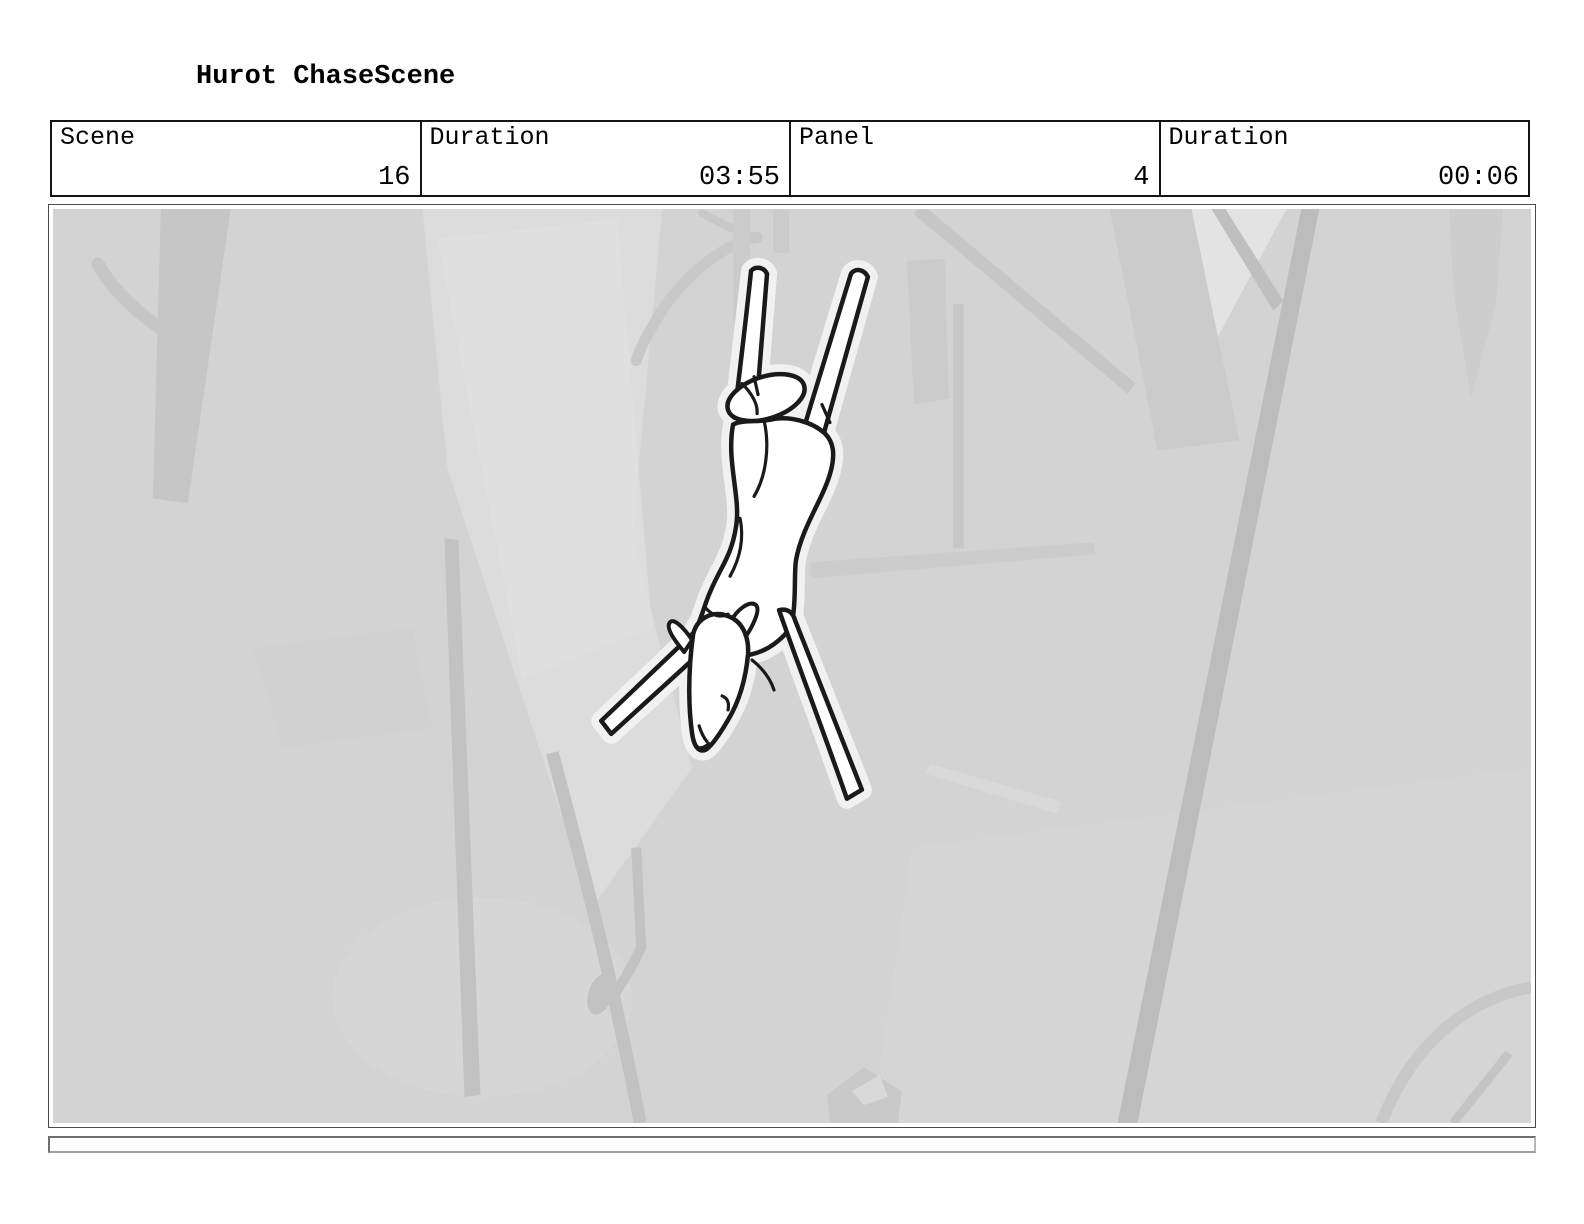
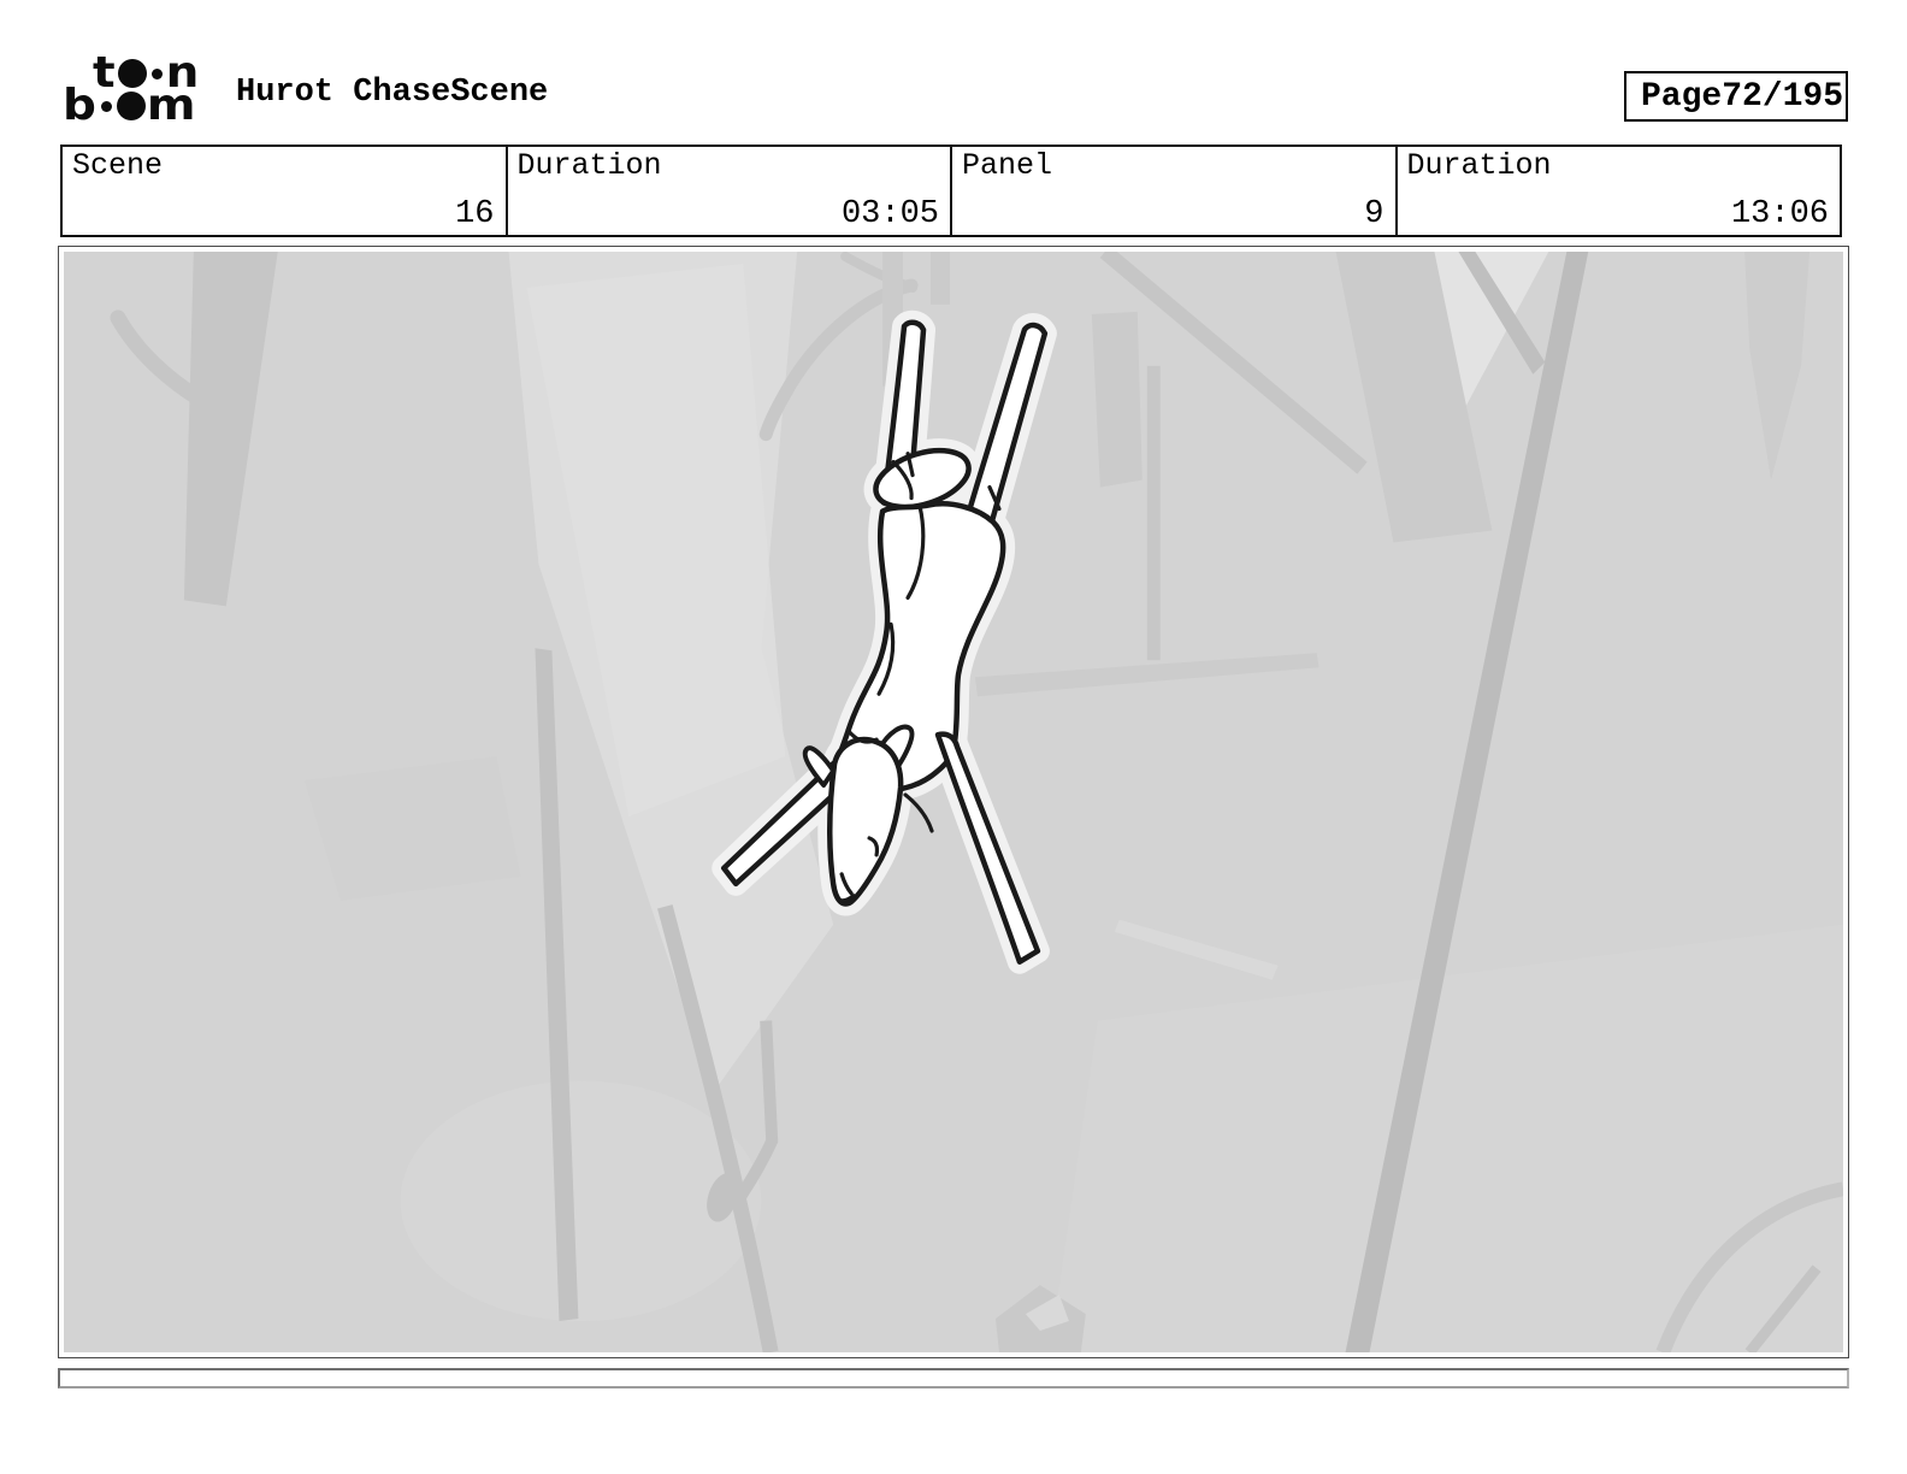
+ t
+ n
+ b
+ m
  Hurot ChaseScene
+ Page
+ 72/195
  Scene
  16
  Duration
- 03:55
+ 03:05
  Panel
- 4
+ 9
  Duration
- 00:06
+ 13:06
